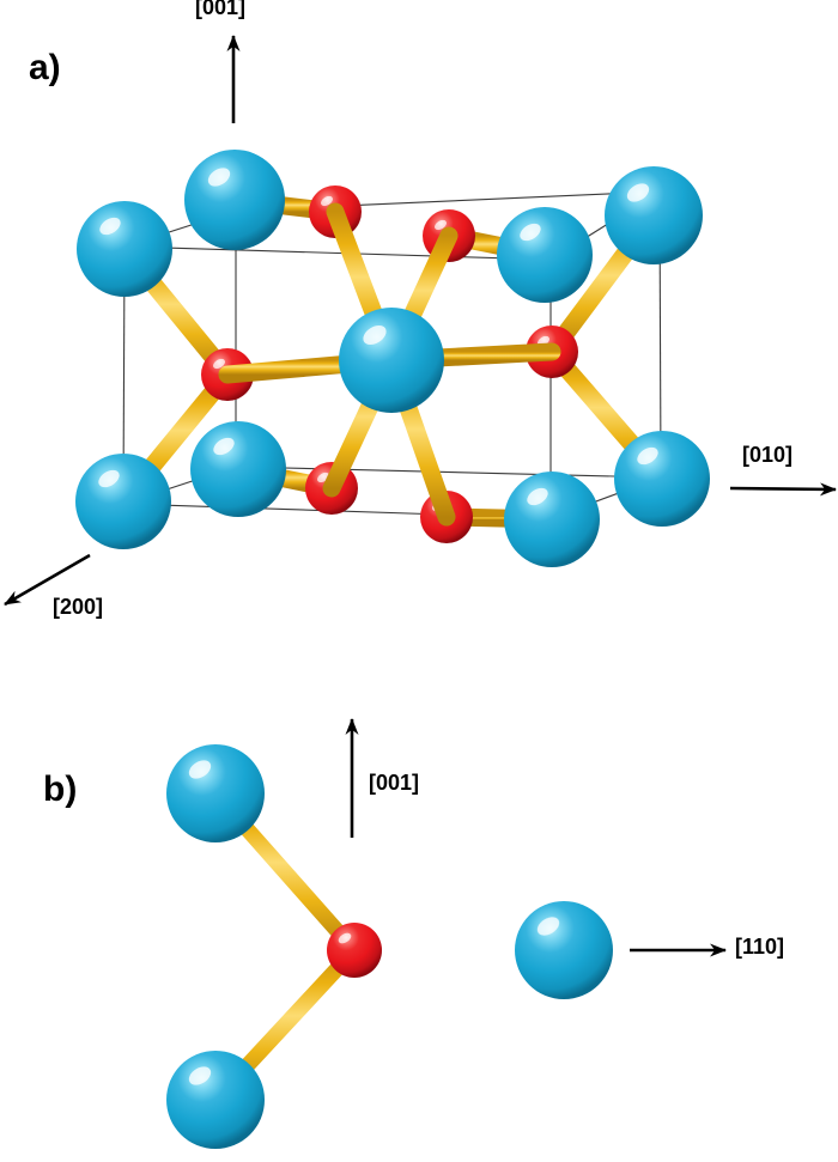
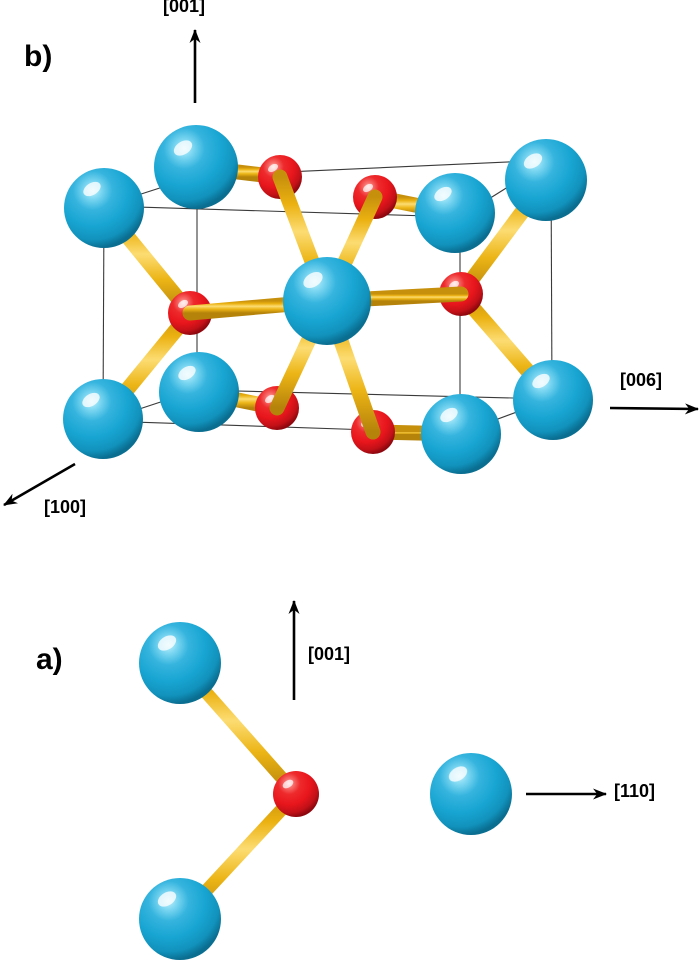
- a)
+ b)
  [001]
- [010]
+ [006]
- [200]
+ [100]
- b)
+ a)
  [001]
  [110]
